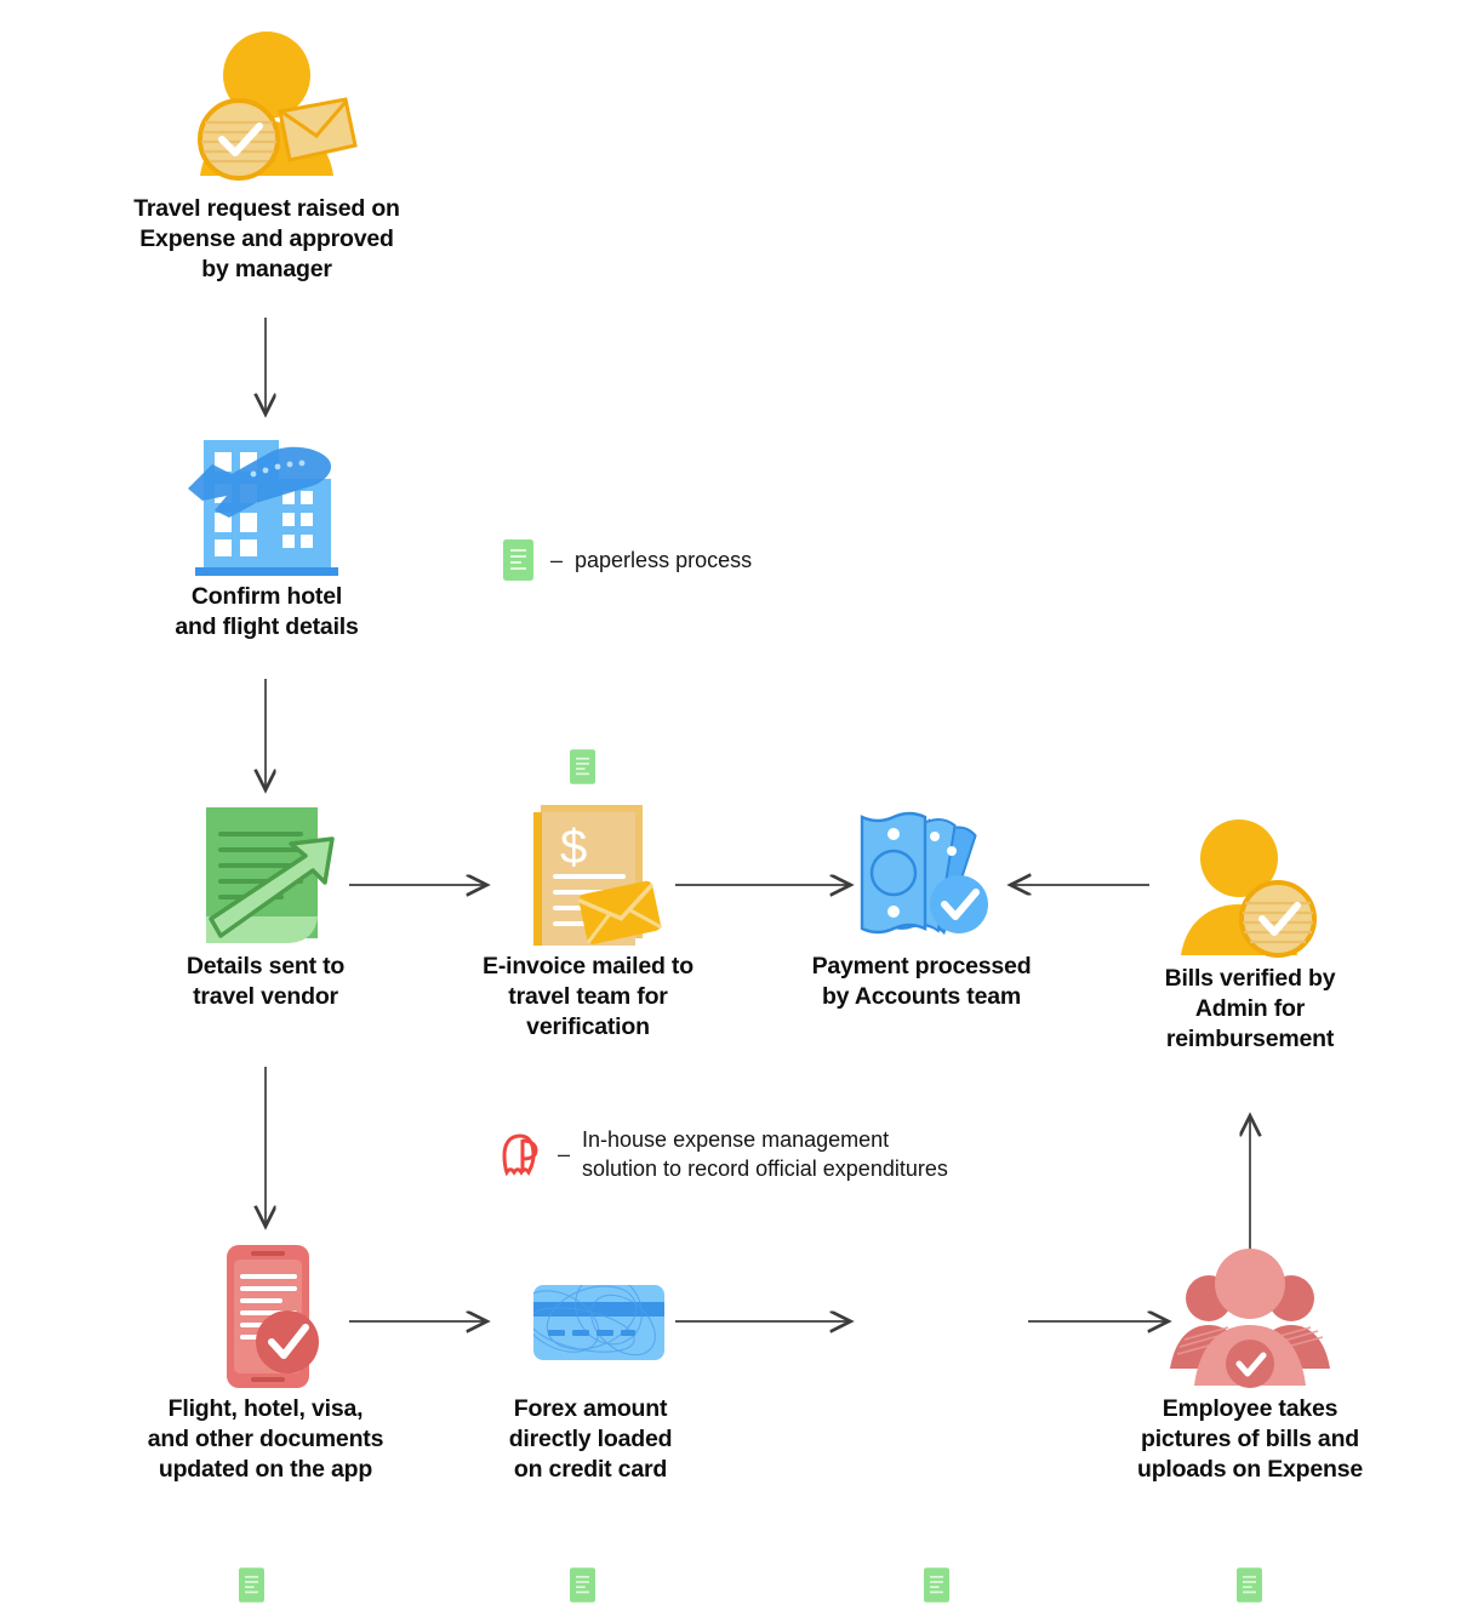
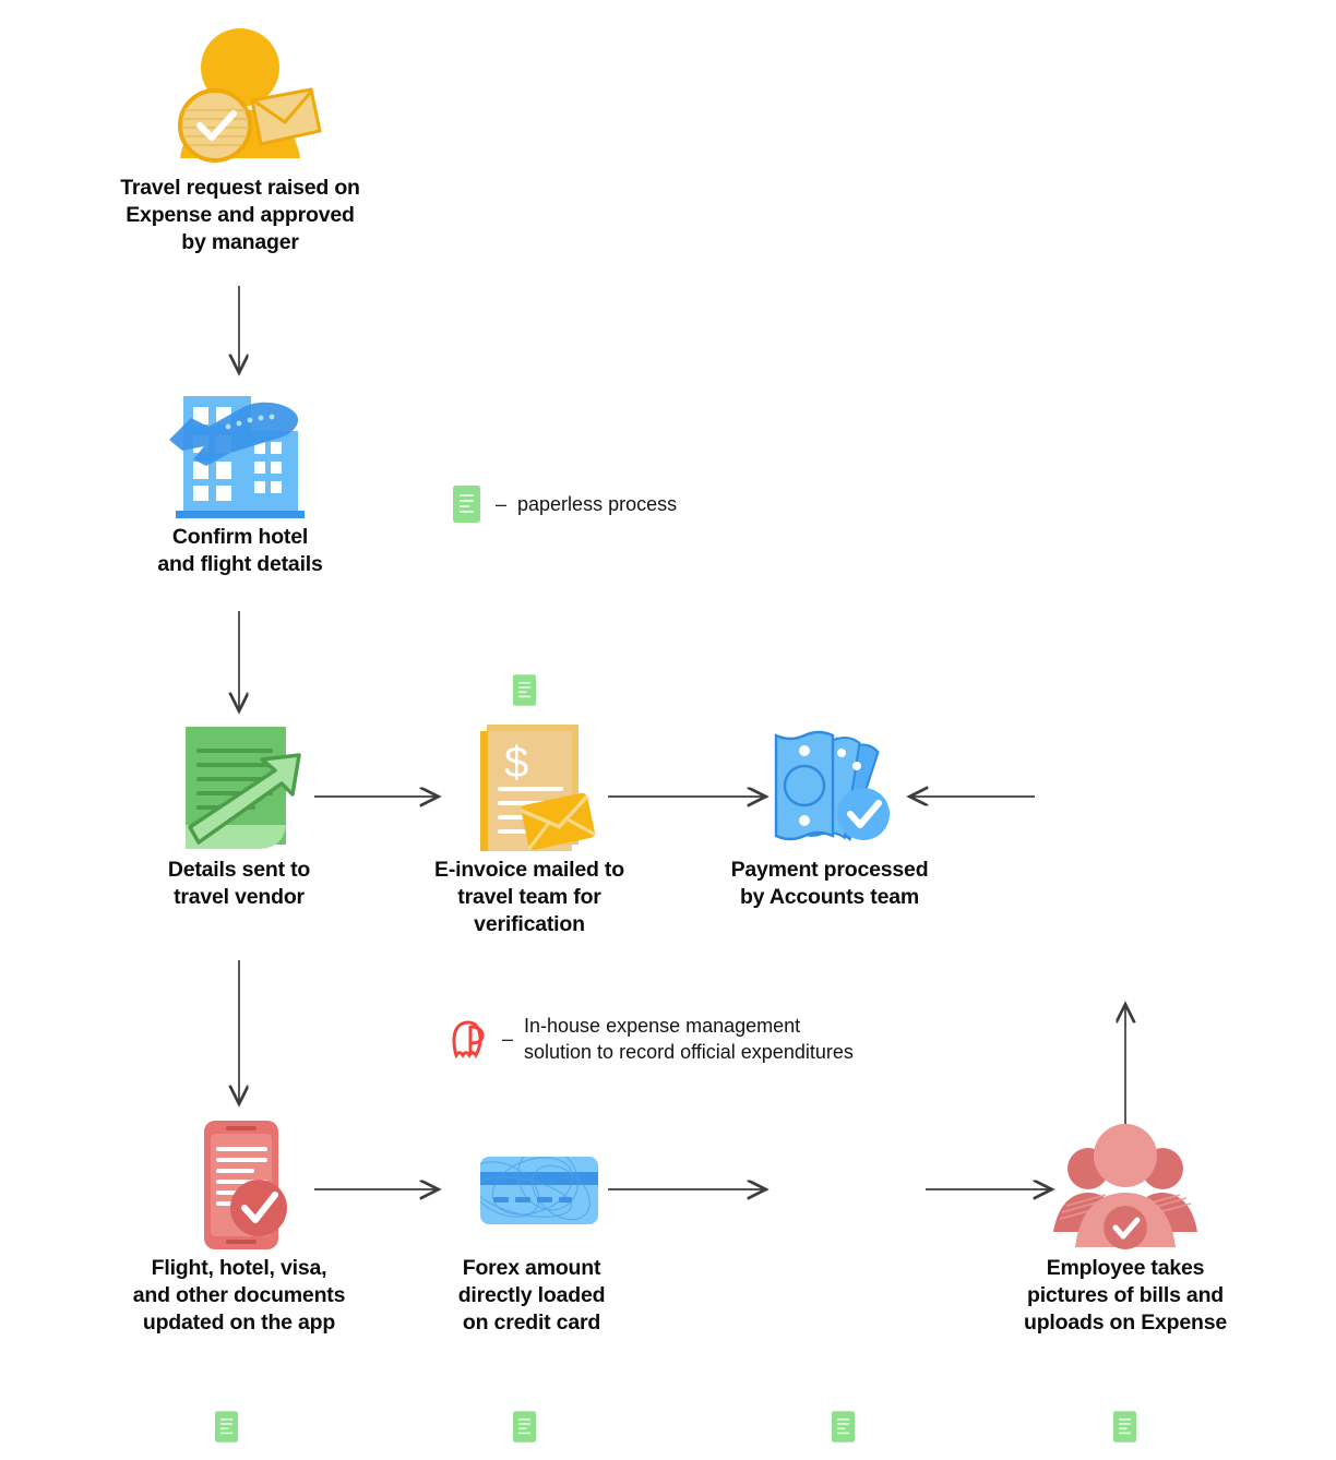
  Travel request raised on
  Expense and approved
  by manager
  Confirm hotel
  and flight details
  –
  paperless process
  Details sent to
  travel vendor
  $
  E-invoice mailed to
  travel team for
  verification
  Payment processed
  by Accounts team
- Bills verified by
- Admin for
- reimbursement
  –
  In-house expense management
  solution to record official expenditures
  Flight, hotel, visa,
  and other documents
  updated on the app
  Forex amount
  directly loaded
  on credit card
  Employee takes
  pictures of bills and
  uploads on Expense
